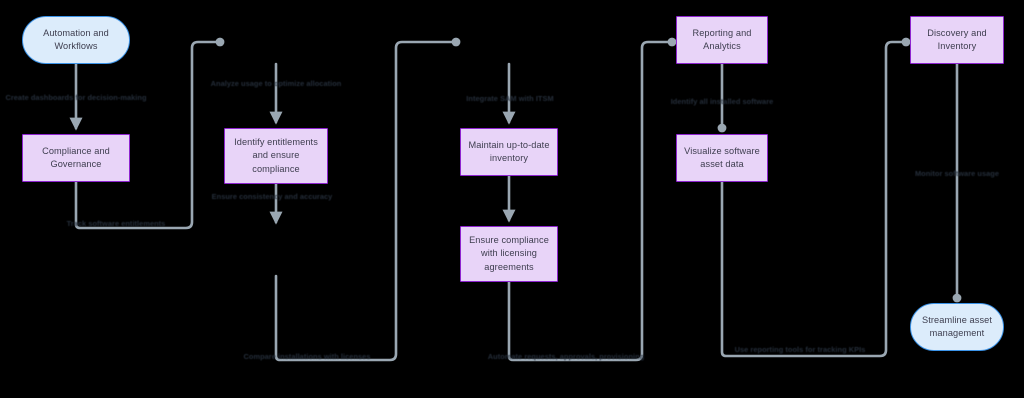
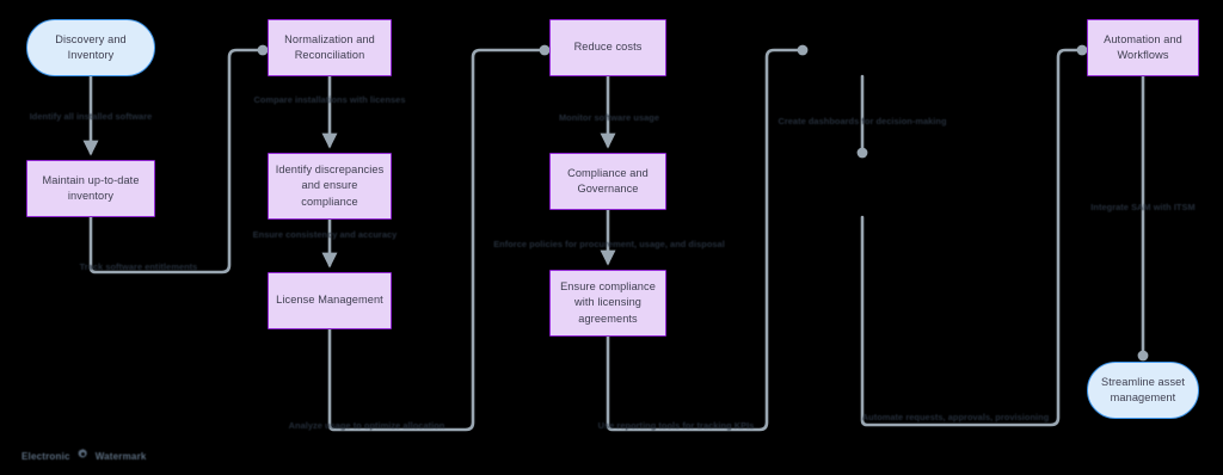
- Automation and Workflows
+ Discovery and Inventory
- Compliance and Governance
+ Maintain up-to-date inventory
+ Normalization and Reconciliation
- Identify entitlements and ensure compliance
+ Identify discrepancies and ensure compliance
+ License Management
+ Reduce costs
- Maintain up-to-date inventory
+ Compliance and Governance
  Ensure compliance with licensing agreements
- Reporting and Analytics
- Visualize software asset data
- Discovery and Inventory
+ Automation and Workflows
  Streamline asset management
- Create dashboards for decision-making
+ Identify all installed software
  Track software entitlements
- Analyze usage to optimize allocation
+ Compare installations with licenses
  Ensure consistency and accuracy
- Compare installations with licenses
+ Analyze usage to optimize allocation
- Integrate SAM with ITSM
+ Monitor software usage
+ Enforce policies for procurement, usage, and disposal
- Automate requests, approvals, provisioning
+ Use reporting tools for tracking KPIs
- Identify all installed software
+ Create dashboards for decision-making
- Use reporting tools for tracking KPIs
+ Automate requests, approvals, provisioning
- Monitor software usage
+ Integrate SAM with ITSM
+ Electronic
+ Watermark
